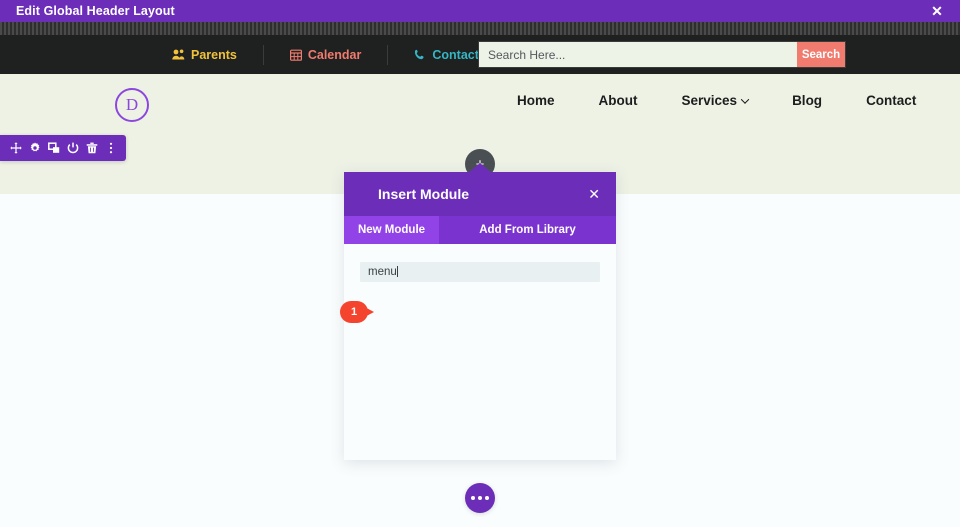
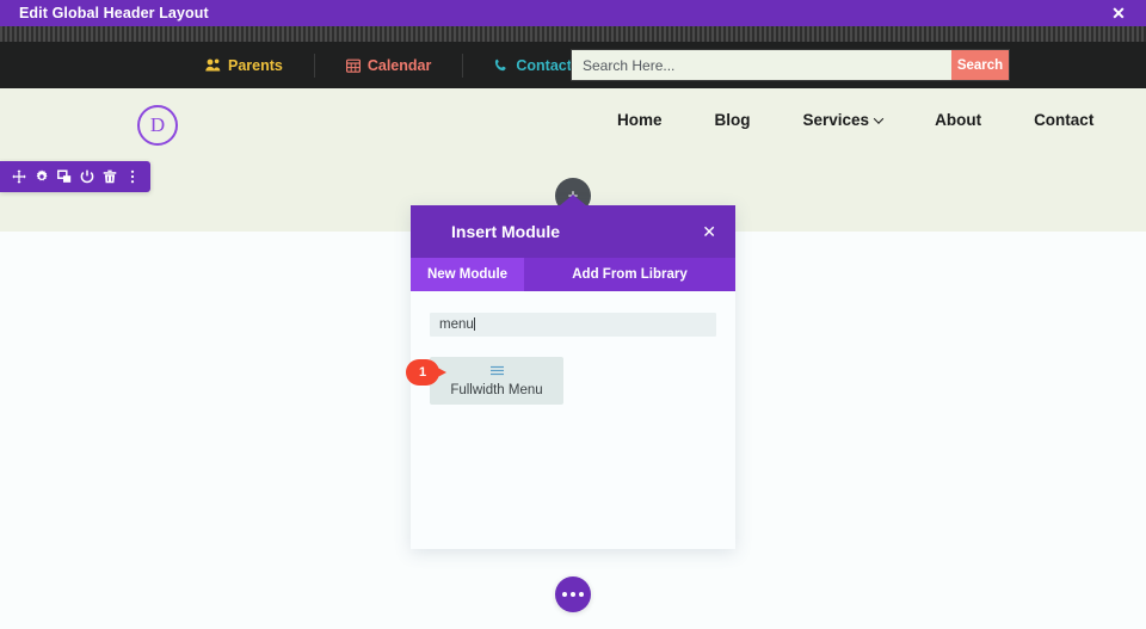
  Edit Global Header Layout
  ✕
  Parents
  Calendar
  Contact
  Search Here...
  Search
  D
  Home
- About
+ Blog
  Services
- Blog
+ About
  Contact
  +
  Insert Module
  ✕
  New Module
  Add From Library
  menu
+ Fullwidth Menu
  1
